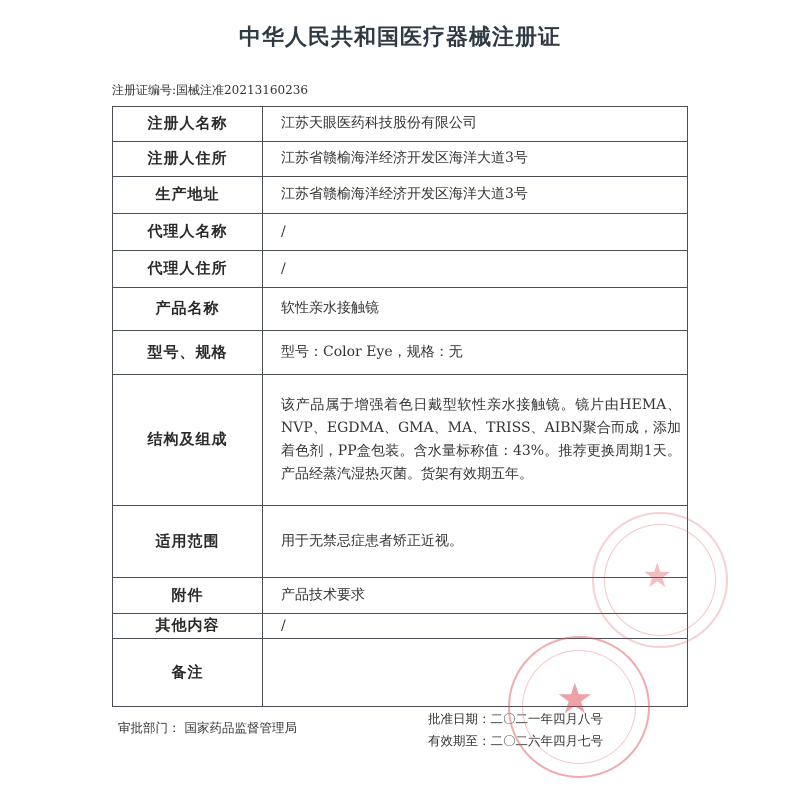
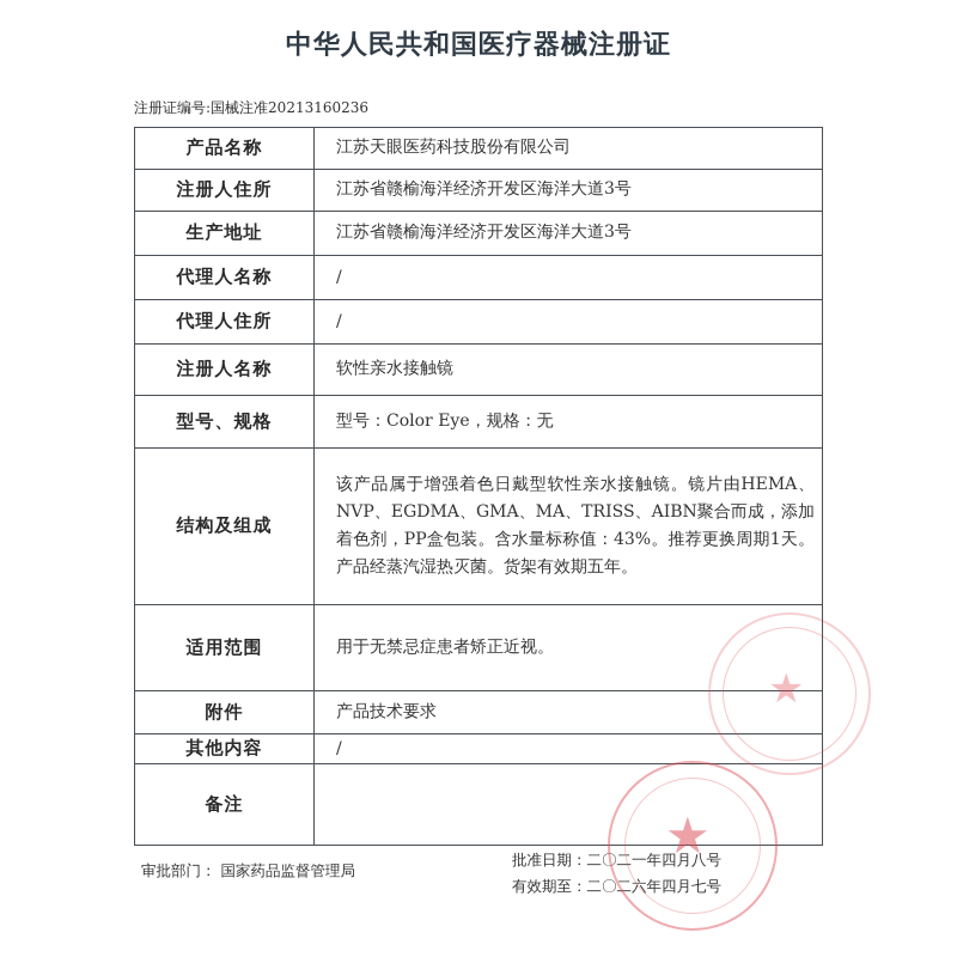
  中华人民共和国医疗器械注册证
  注册证编号:国械注准20213160236
- 注册人名称	江苏天眼医药科技股份有限公司
+ 产品名称	江苏天眼医药科技股份有限公司
  注册人住所	江苏省赣榆海洋经济开发区海洋大道3号
  生产地址	江苏省赣榆海洋经济开发区海洋大道3号
  代理人名称	/
  代理人住所	/
- 产品名称	软性亲水接触镜
+ 注册人名称	软性亲水接触镜
  型号、规格	型号：Color Eye，规格：无
  结构及组成	该产品属于增强着色日戴型软性亲水接触镜。镜片由HEMA、NVP、EGDMA、GMA、MA、TRISS、AIBN聚合而成，添加着色剂，PP盒包装。含水量标称值：43%。推荐更换周期1天。产品经蒸汽湿热灭菌。货架有效期五年。
  适用范围	用于无禁忌症患者矫正近视。
  附件	产品技术要求
  其他内容	/
  备注
  审批部门： 国家药品监督管理局
  批准日期：二〇二一年四月八号
  有效期至：二〇二六年四月七号
  ★
  ★
